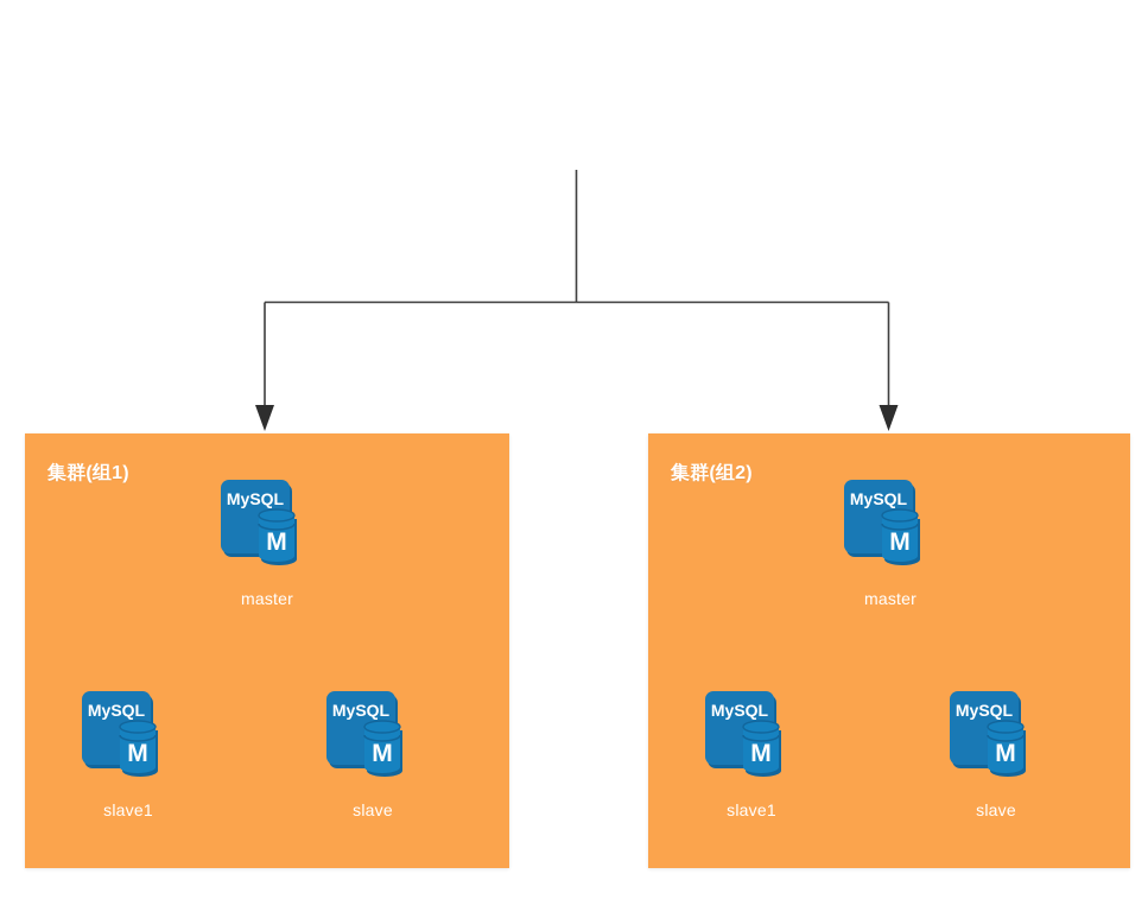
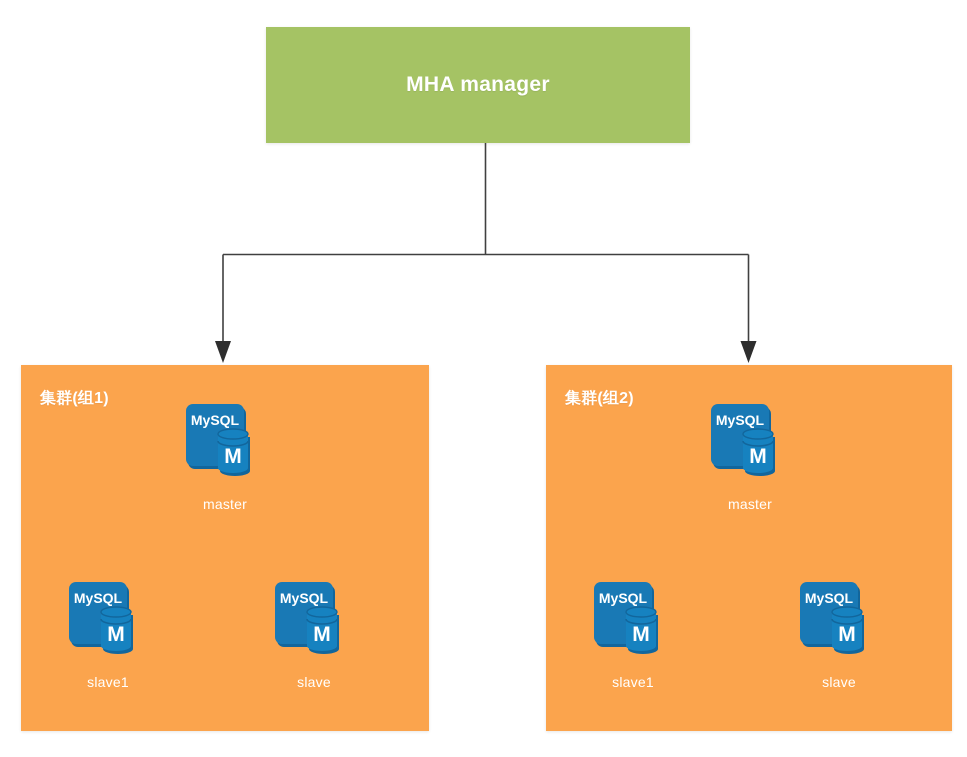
+ MHA manager
  集群(组1)
  MySQL
  M
  master
  MySQL
  M
  slave1
  MySQL
  M
  slave
  集群(组2)
  MySQL
  M
  master
  MySQL
  M
  slave1
  MySQL
  M
  slave
